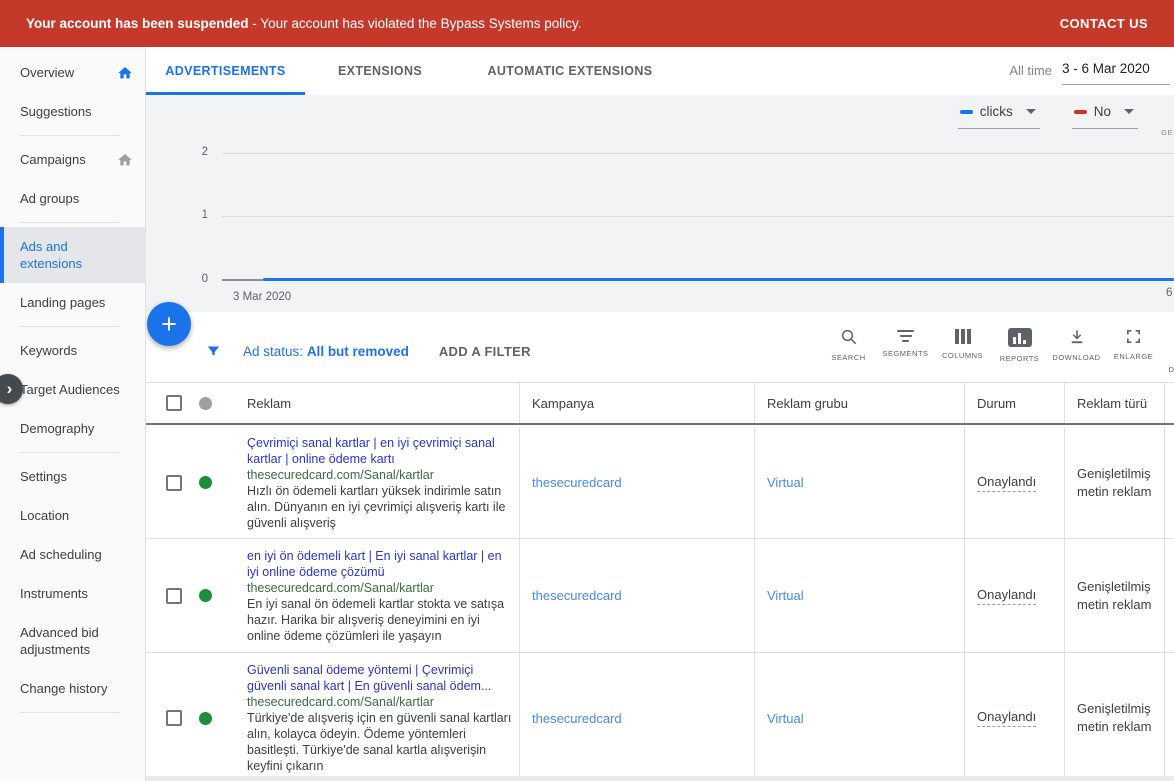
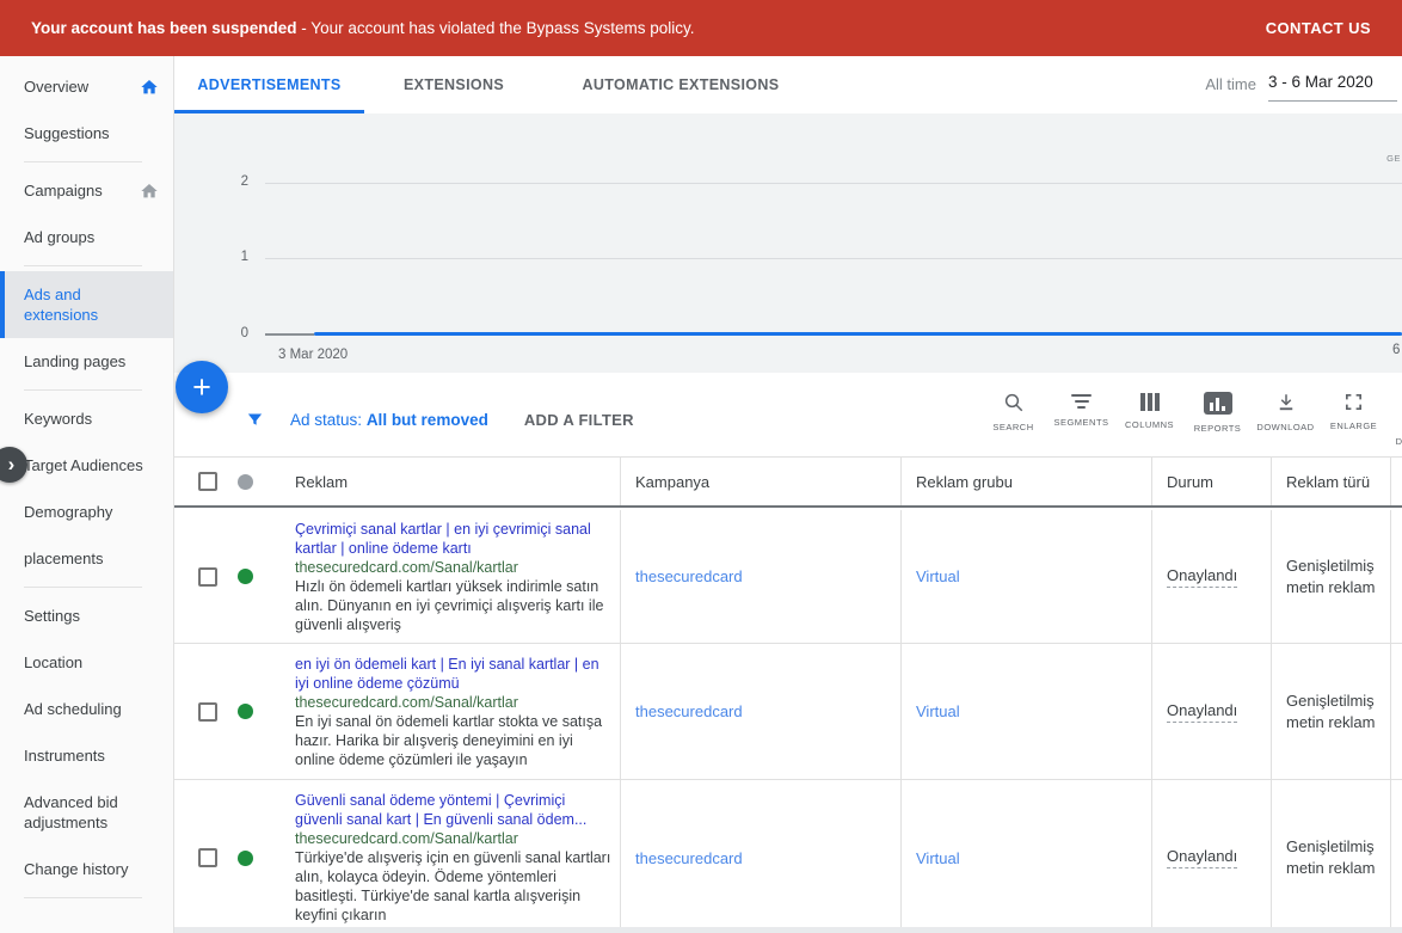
  Your account has been suspended - Your account has violated the Bypass Systems policy.
  CONTACT US
  Overview
  Suggestions
  Campaigns
  Ad groups
  Ads and extensions
  Landing pages
  Keywords
  Target Audiences
  Demography
+ placements
  Settings
  Location
  Ad scheduling
  Instruments
  Advanced bid adjustments
  Change history
  ›
  ADVERTISEMENTS
  EXTENSIONS
  AUTOMATIC EXTENSIONS
  All time
  3 - 6 Mar 2020
  2
  1
  0
  3 Mar 2020
  GE
- clicks
- No
  +
  Ad status: All but removed
  ADD A FILTER
  SEARCH
  SEGMENTS
  COLUMNS
  REPORTS
  DOWNLOAD
  ENLARGE
  D
  Reklam
  Kampanya
  Reklam grubu
  Durum
  Reklam türü
  Çevrimiçi sanal kartlar | en iyi çevrimiçi sanal kartlar | online ödeme kartı
  thesecuredcard.com/Sanal/kartlar
  Hızlı ön ödemeli kartları yüksek indirimle satın alın. Dünyanın en iyi çevrimiçi alışveriş kartı ile güvenli alışveriş
  thesecuredcard
  Virtual
  Onaylandı
  Genişletilmiş metin reklam
  en iyi ön ödemeli kart | En iyi sanal kartlar | en iyi online ödeme çözümü
  thesecuredcard.com/Sanal/kartlar
  En iyi sanal ön ödemeli kartlar stokta ve satışa hazır. Harika bir alışveriş deneyimini en iyi online ödeme çözümleri ile yaşayın
  thesecuredcard
  Virtual
  Onaylandı
  Genişletilmiş metin reklam
  Güvenli sanal ödeme yöntemi | Çevrimiçi güvenli sanal kart | En güvenli sanal ödem...
  thesecuredcard.com/Sanal/kartlar
  Türkiye'de alışveriş için en güvenli sanal kartları alın, kolayca ödeyin. Ödeme yöntemleri basitleşti. Türkiye'de sanal kartla alışverişin keyfini çıkarın
  thesecuredcard
  Virtual
  Onaylandı
  Genişletilmiş metin reklam
